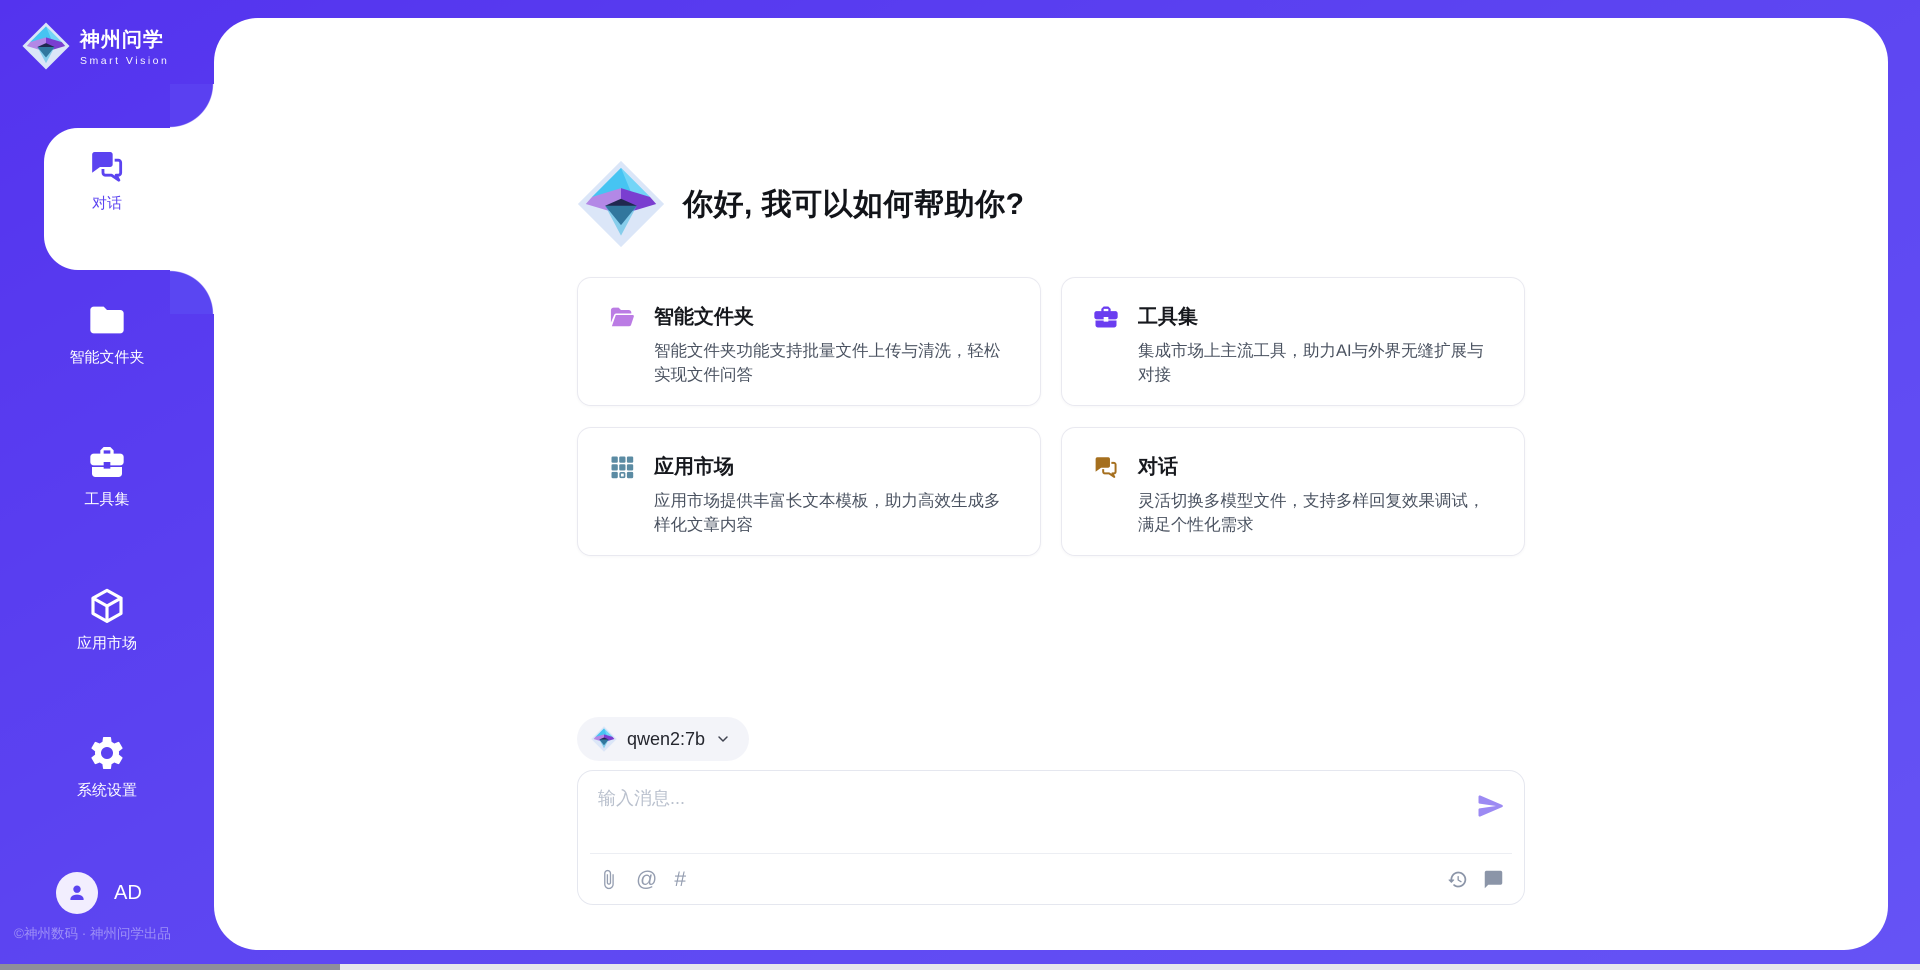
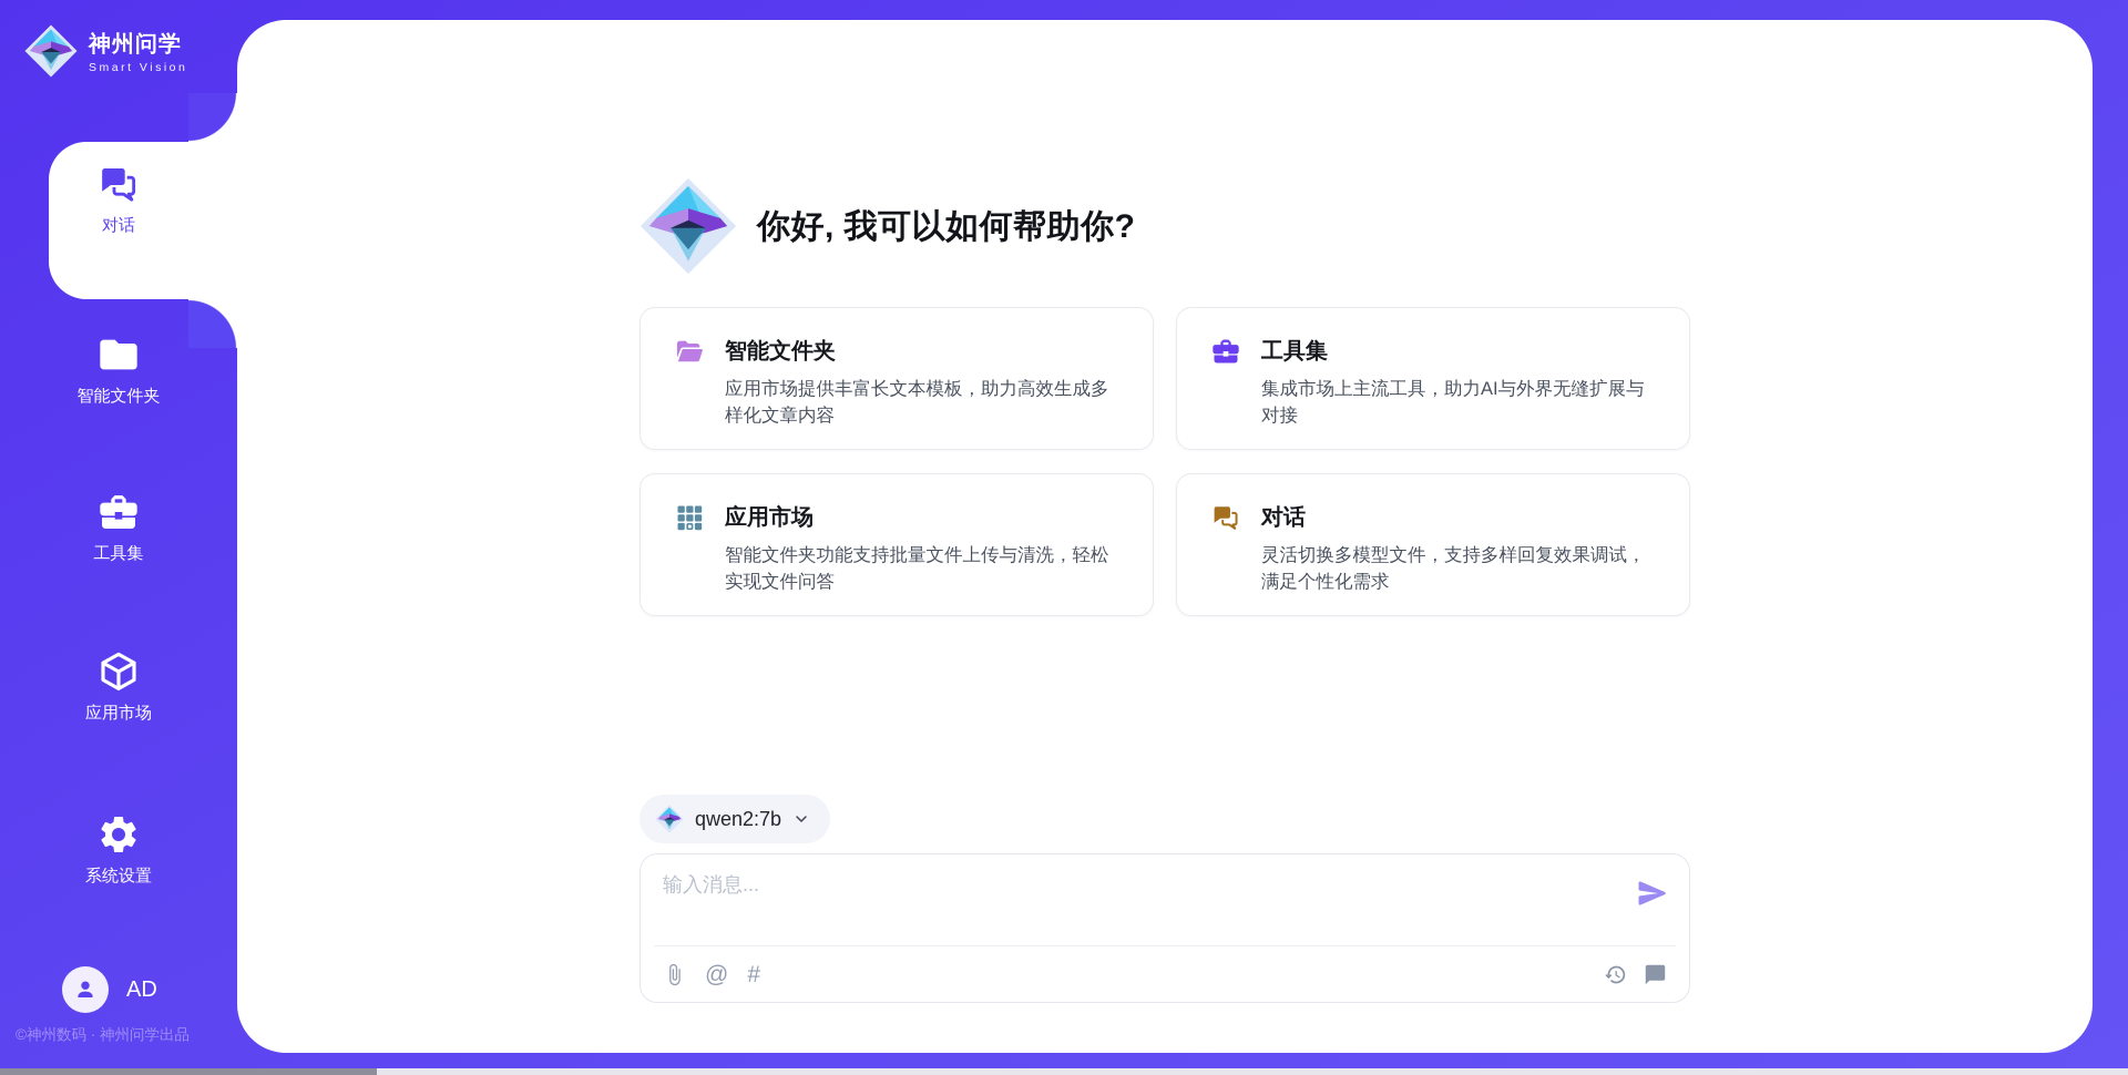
  神州问学
  Smart Vision
  对话
  智能文件夹
  工具集
  应用市场
  系统设置
  AD
  ©神州数码 · 神州问学出品
  你好, 我可以如何帮助你?
  智能文件夹
- 智能文件夹功能支持批量文件上传与清洗，轻松实现文件问答
+ 应用市场提供丰富长文本模板，助力高效生成多样化文章内容
  工具集
  集成市场上主流工具，助力AI与外界无缝扩展与对接
  应用市场
- 应用市场提供丰富长文本模板，助力高效生成多样化文章内容
+ 智能文件夹功能支持批量文件上传与清洗，轻松实现文件问答
  对话
  灵活切换多模型文件，支持多样回复效果调试，满足个性化需求
  qwen2:7b
  输入消息...
  @
  #
